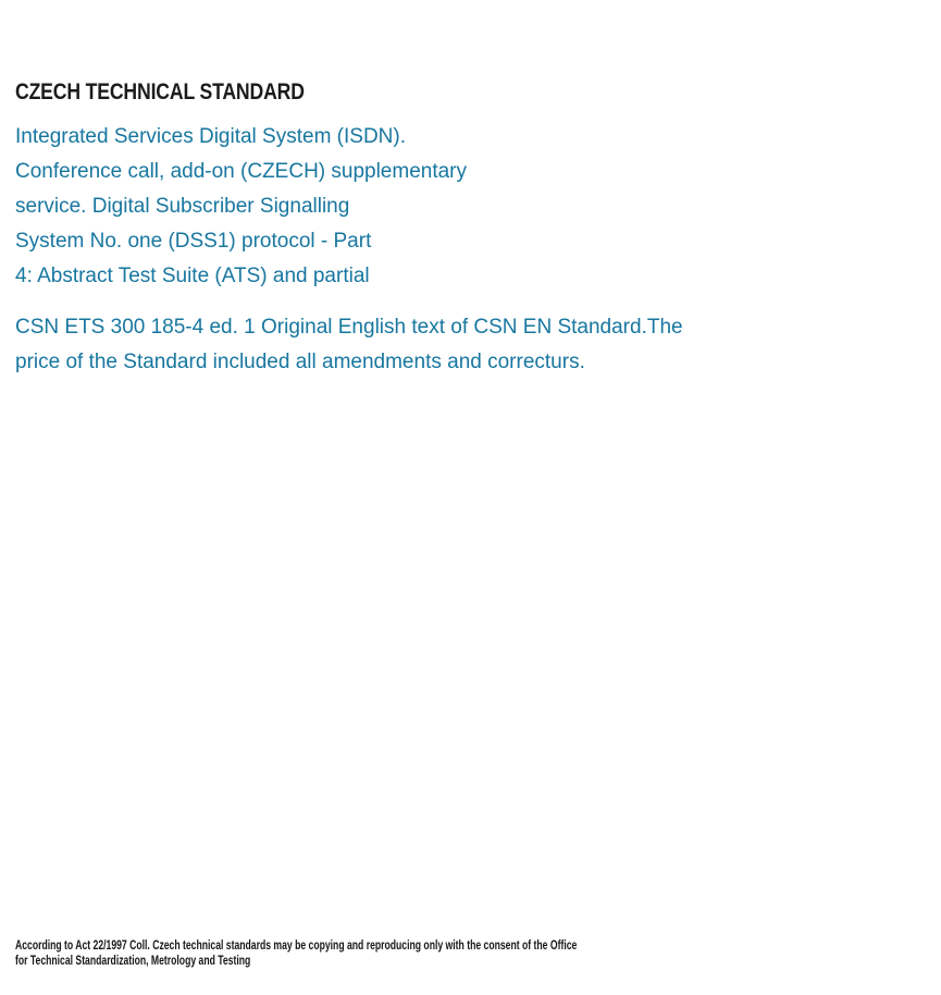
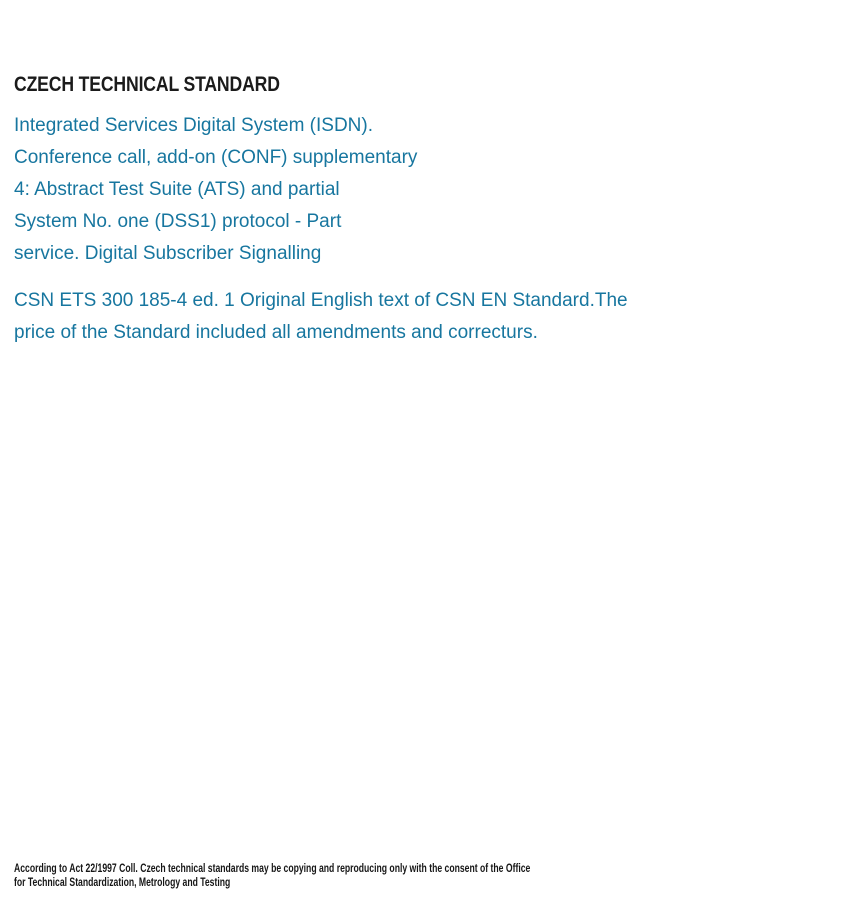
  CZECH TECHNICAL STANDARD
  Integrated Services Digital System (ISDN).
- Conference call, add-on (CZECH) supplementary
+ Conference call, add-on (CONF) supplementary
- service. Digital Subscriber Signalling
+ 4: Abstract Test Suite (ATS) and partial
  System No. one (DSS1) protocol - Part
- 4: Abstract Test Suite (ATS) and partial
+ service. Digital Subscriber Signalling
  CSN ETS 300 185-4 ed. 1 Original English text of CSN EN Standard.The
  price of the Standard included all amendments and correcturs.
  According to Act 22/1997 Coll. Czech technical standards may be copying and reproducing only with the consent of the Office
  for Technical Standardization, Metrology and Testing
